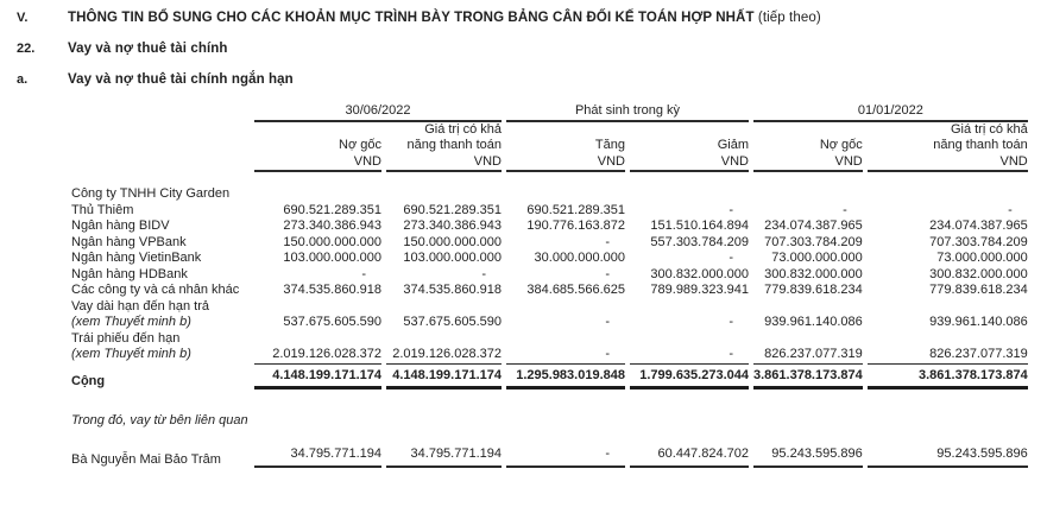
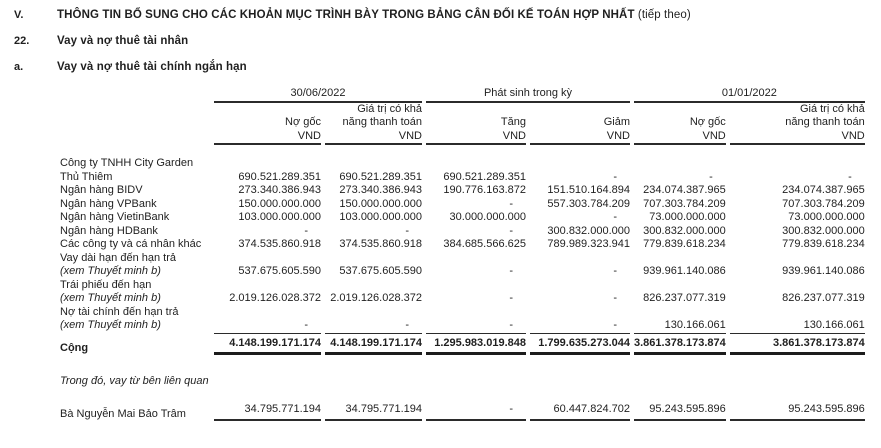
  V.
  THÔNG TIN BỔ SUNG CHO CÁC KHOẢN MỤC TRÌNH BÀY TRONG BẢNG CÂN ĐỐI KẾ TOÁN HỢP NHẤT (tiếp theo)
  22.
- Vay và nợ thuê tài chính
+ Vay và nợ thuê tài nhân
  a.
  Vay và nợ thuê tài chính ngắn hạn
  	30/06/2022	Phát sinh trong kỳ	01/01/2022
  	Nợ gốcVND	Giá trị có khảnăng thanh toánVND	TăngVND	GiảmVND	Nợ gốcVND	Giá trị có khảnăng thanh toánVND
  Công ty TNHH City GardenThủ Thiêm	690.521.289.351	690.521.289.351	690.521.289.351	-	-	-
  Ngân hàng BIDV	273.340.386.943	273.340.386.943	190.776.163.872	151.510.164.894	234.074.387.965	234.074.387.965
  Ngân hàng VPBank	150.000.000.000	150.000.000.000	-	557.303.784.209	707.303.784.209	707.303.784.209
  Ngân hàng VietinBank	103.000.000.000	103.000.000.000	30.000.000.000	-	73.000.000.000	73.000.000.000
  Ngân hàng HDBank	-	-	-	300.832.000.000	300.832.000.000	300.832.000.000
  Các công ty và cá nhân khác	374.535.860.918	374.535.860.918	384.685.566.625	789.989.323.941	779.839.618.234	779.839.618.234
  Vay dài hạn đến hạn trả(xem Thuyết minh b)	537.675.605.590	537.675.605.590	-	-	939.961.140.086	939.961.140.086
  Trái phiếu đến hạn(xem Thuyết minh b)	2.019.126.028.372	2.019.126.028.372	-	-	826.237.077.319	826.237.077.319
+ Nợ tài chính đến hạn trả(xem Thuyết minh b)	-	-	-	-	130.166.061	130.166.061
  Cộng	4.148.199.171.174	4.148.199.171.174	1.295.983.019.848	1.799.635.273.044	3.861.378.173.874	3.861.378.173.874
  Trong đó, vay từ bên liên quan
  Bà Nguyễn Mai Bảo Trâm	34.795.771.194	34.795.771.194	-	60.447.824.702	95.243.595.896	95.243.595.896
